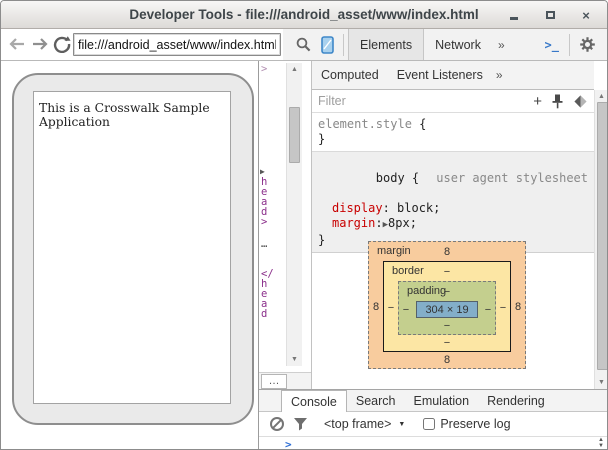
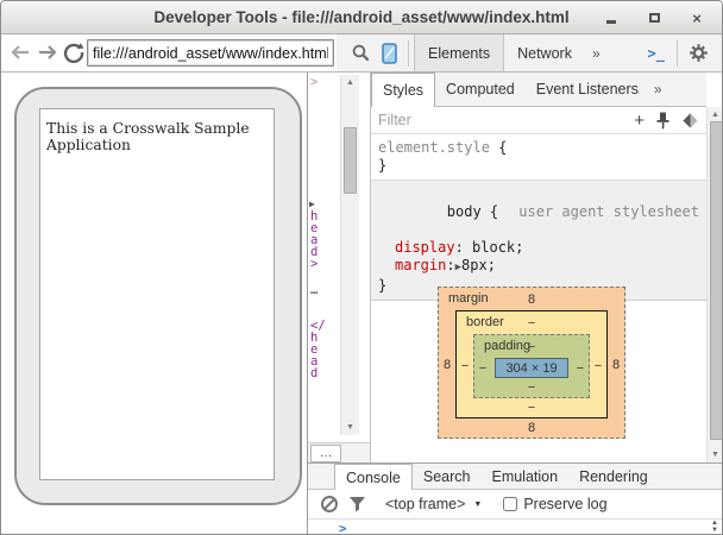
  Developer Tools - file:///android_asset/www/index.html
  ×
  file:///android_asset/www/index.htm
  Elements
  Network
  »
  >_
  This is a Crosswalk Sample Application
  >
  ▶
  head>
  …
  </head
  …
+ Styles
  Computed
  Event Listeners
  »
  Filter
  +
  element.style {
  }
  user agent stylesheet
  body {
  display: block;
  margin:▶8px;
  }
  margin
  8
  8
  border
  −
  −
  padding
  −
  −
  304 × 19
  −
  −
  −
  −
  8
  8
  Console
  Search
  Emulation
  Rendering
  <top frame>
  Preserve log
  >
